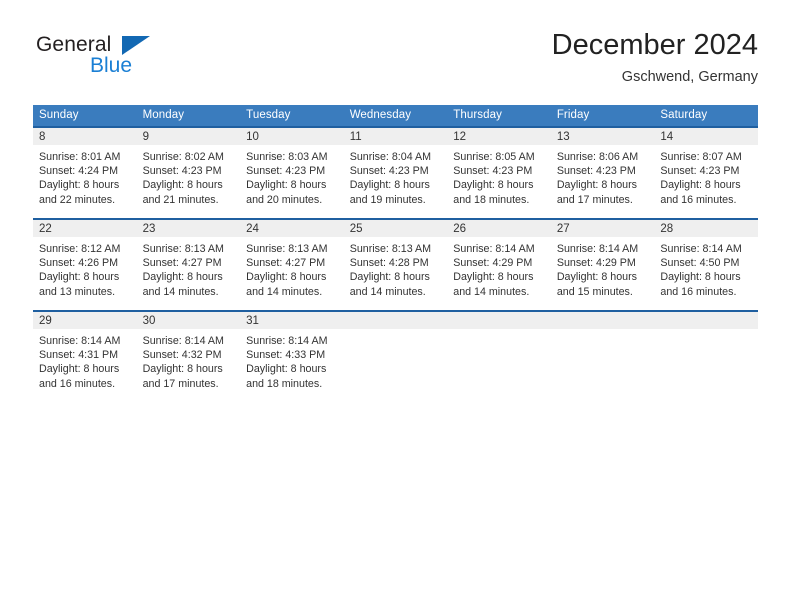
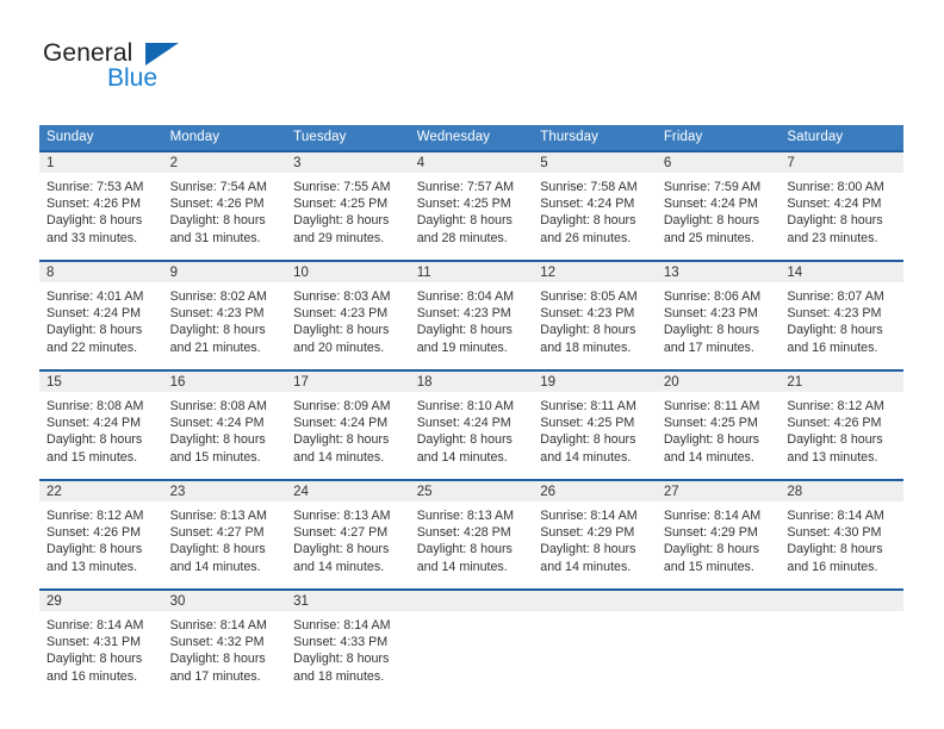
  General
  Blue
- December 2024
- Gschwend, Germany
  Sunday	Monday	Tuesday	Wednesday	Thursday	Friday	Saturday
+ 1Sunrise: 7:53 AMSunset: 4:26 PMDaylight: 8 hoursand 33 minutes.	2Sunrise: 7:54 AMSunset: 4:26 PMDaylight: 8 hoursand 31 minutes.	3Sunrise: 7:55 AMSunset: 4:25 PMDaylight: 8 hoursand 29 minutes.	4Sunrise: 7:57 AMSunset: 4:25 PMDaylight: 8 hoursand 28 minutes.	5Sunrise: 7:58 AMSunset: 4:24 PMDaylight: 8 hoursand 26 minutes.	6Sunrise: 7:59 AMSunset: 4:24 PMDaylight: 8 hoursand 25 minutes.	7Sunrise: 8:00 AMSunset: 4:24 PMDaylight: 8 hoursand 23 minutes.
- 8Sunrise: 8:01 AMSunset: 4:24 PMDaylight: 8 hoursand 22 minutes.	9Sunrise: 8:02 AMSunset: 4:23 PMDaylight: 8 hoursand 21 minutes.	10Sunrise: 8:03 AMSunset: 4:23 PMDaylight: 8 hoursand 20 minutes.	11Sunrise: 8:04 AMSunset: 4:23 PMDaylight: 8 hoursand 19 minutes.	12Sunrise: 8:05 AMSunset: 4:23 PMDaylight: 8 hoursand 18 minutes.	13Sunrise: 8:06 AMSunset: 4:23 PMDaylight: 8 hoursand 17 minutes.	14Sunrise: 8:07 AMSunset: 4:23 PMDaylight: 8 hoursand 16 minutes.
+ 8Sunrise: 4:01 AMSunset: 4:24 PMDaylight: 8 hoursand 22 minutes.	9Sunrise: 8:02 AMSunset: 4:23 PMDaylight: 8 hoursand 21 minutes.	10Sunrise: 8:03 AMSunset: 4:23 PMDaylight: 8 hoursand 20 minutes.	11Sunrise: 8:04 AMSunset: 4:23 PMDaylight: 8 hoursand 19 minutes.	12Sunrise: 8:05 AMSunset: 4:23 PMDaylight: 8 hoursand 18 minutes.	13Sunrise: 8:06 AMSunset: 4:23 PMDaylight: 8 hoursand 17 minutes.	14Sunrise: 8:07 AMSunset: 4:23 PMDaylight: 8 hoursand 16 minutes.
+ 15Sunrise: 8:08 AMSunset: 4:24 PMDaylight: 8 hoursand 15 minutes.	16Sunrise: 8:08 AMSunset: 4:24 PMDaylight: 8 hoursand 15 minutes.	17Sunrise: 8:09 AMSunset: 4:24 PMDaylight: 8 hoursand 14 minutes.	18Sunrise: 8:10 AMSunset: 4:24 PMDaylight: 8 hoursand 14 minutes.	19Sunrise: 8:11 AMSunset: 4:25 PMDaylight: 8 hoursand 14 minutes.	20Sunrise: 8:11 AMSunset: 4:25 PMDaylight: 8 hoursand 14 minutes.	21Sunrise: 8:12 AMSunset: 4:26 PMDaylight: 8 hoursand 13 minutes.
- 22Sunrise: 8:12 AMSunset: 4:26 PMDaylight: 8 hoursand 13 minutes.	23Sunrise: 8:13 AMSunset: 4:27 PMDaylight: 8 hoursand 14 minutes.	24Sunrise: 8:13 AMSunset: 4:27 PMDaylight: 8 hoursand 14 minutes.	25Sunrise: 8:13 AMSunset: 4:28 PMDaylight: 8 hoursand 14 minutes.	26Sunrise: 8:14 AMSunset: 4:29 PMDaylight: 8 hoursand 14 minutes.	27Sunrise: 8:14 AMSunset: 4:29 PMDaylight: 8 hoursand 15 minutes.	28Sunrise: 8:14 AMSunset: 4:50 PMDaylight: 8 hoursand 16 minutes.
+ 22Sunrise: 8:12 AMSunset: 4:26 PMDaylight: 8 hoursand 13 minutes.	23Sunrise: 8:13 AMSunset: 4:27 PMDaylight: 8 hoursand 14 minutes.	24Sunrise: 8:13 AMSunset: 4:27 PMDaylight: 8 hoursand 14 minutes.	25Sunrise: 8:13 AMSunset: 4:28 PMDaylight: 8 hoursand 14 minutes.	26Sunrise: 8:14 AMSunset: 4:29 PMDaylight: 8 hoursand 14 minutes.	27Sunrise: 8:14 AMSunset: 4:29 PMDaylight: 8 hoursand 15 minutes.	28Sunrise: 8:14 AMSunset: 4:30 PMDaylight: 8 hoursand 16 minutes.
  29Sunrise: 8:14 AMSunset: 4:31 PMDaylight: 8 hoursand 16 minutes.	30Sunrise: 8:14 AMSunset: 4:32 PMDaylight: 8 hoursand 17 minutes.	31Sunrise: 8:14 AMSunset: 4:33 PMDaylight: 8 hoursand 18 minutes.
